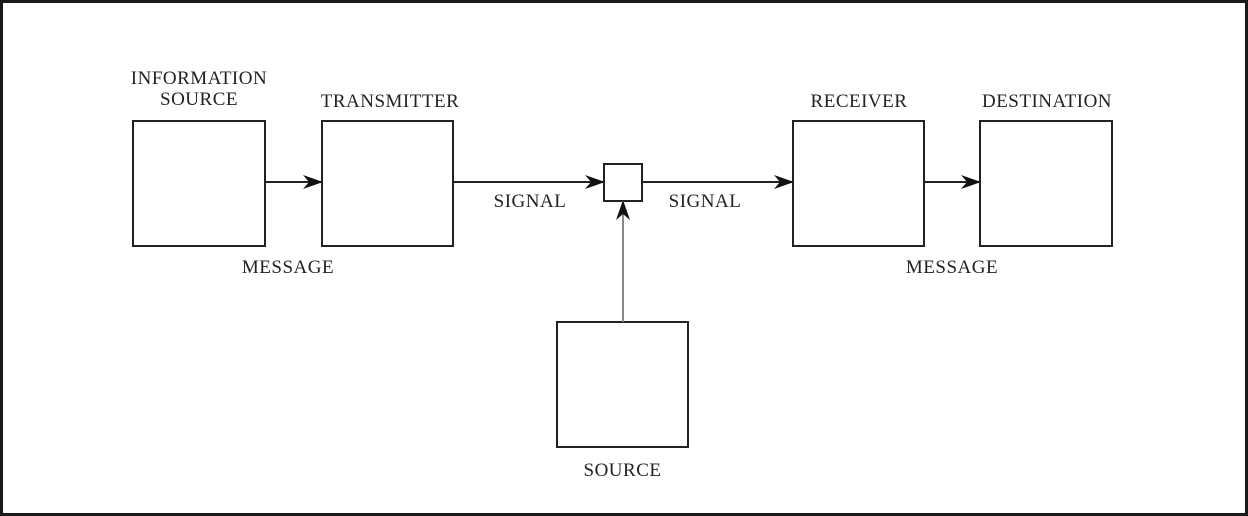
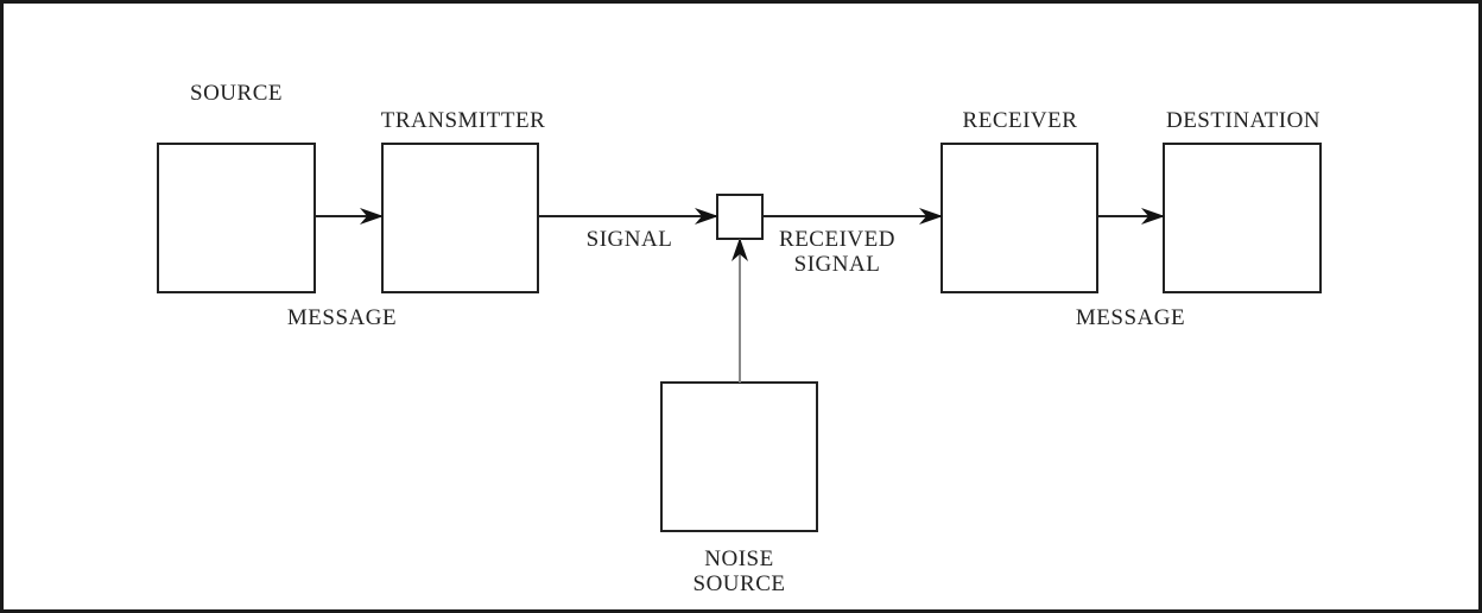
- INFORMATION
  SOURCE
  TRANSMITTER
  RECEIVER
  DESTINATION
  MESSAGE
  SIGNAL
+ RECEIVED
  SIGNAL
  MESSAGE
+ NOISE
  SOURCE
